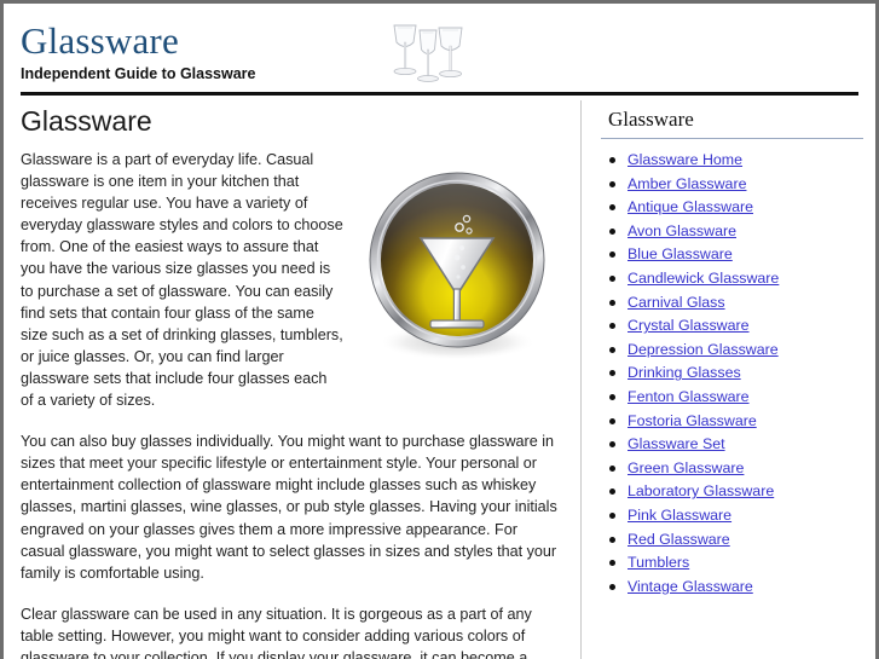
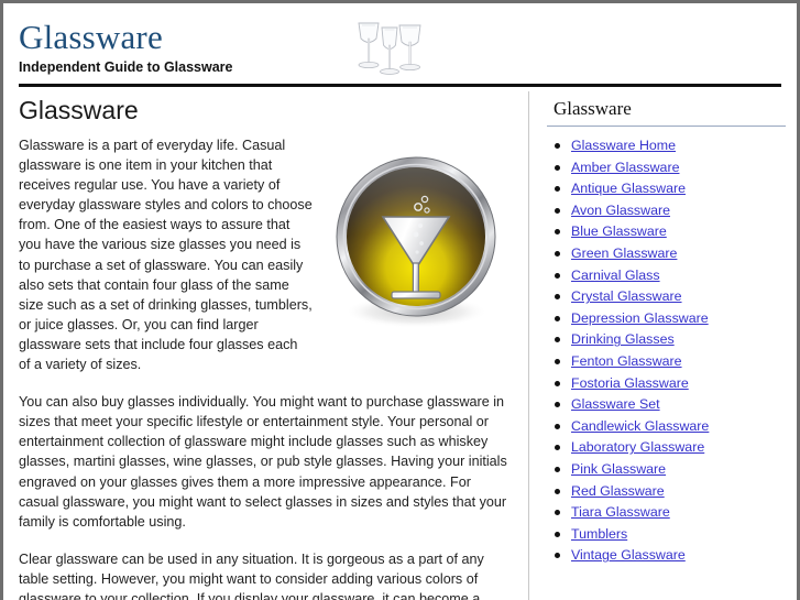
  Glassware
  Independent Guide to Glassware
  Glassware
- Glassware is a part of everyday life. Casual glassware is one item in your kitchen that receives regular use. You have a variety of everyday glassware styles and colors to choose from. One of the easiest ways to assure that you have the various size glasses you need is to purchase a set of glassware. You can easily find sets that contain four glass of the same size such as a set of drinking glasses, tumblers, or juice glasses. Or, you can find larger glassware sets that include four glasses each of a variety of sizes.
+ Glassware is a part of everyday life. Casual glassware is one item in your kitchen that receives regular use. You have a variety of everyday glassware styles and colors to choose from. One of the easiest ways to assure that you have the various size glasses you need is to purchase a set of glassware. You can easily also sets that contain four glass of the same size such as a set of drinking glasses, tumblers, or juice glasses. Or, you can find larger glassware sets that include four glasses each of a variety of sizes.
  You can also buy glasses individually. You might want to purchase glassware in sizes that meet your specific lifestyle or entertainment style. Your personal or entertainment collection of glassware might include glasses such as whiskey glasses, martini glasses, wine glasses, or pub style glasses. Having your initials engraved on your glasses gives them a more impressive appearance. For casual glassware, you might want to select glasses in sizes and styles that your family is comfortable using.
  Clear glassware can be used in any situation. It is gorgeous as a part of any table setting. However, you might want to consider adding various colors of glassware to your collection. If you display your glassware, it can become a
  Glassware
  Glassware Home
  Amber Glassware
  Antique Glassware
  Avon Glassware
  Blue Glassware
- Candlewick Glassware
+ Green Glassware
  Carnival Glass
  Crystal Glassware
  Depression Glassware
  Drinking Glasses
  Fenton Glassware
  Fostoria Glassware
  Glassware Set
- Green Glassware
+ Candlewick Glassware
  Laboratory Glassware
  Pink Glassware
  Red Glassware
+ Tiara Glassware
  Tumblers
  Vintage Glassware
